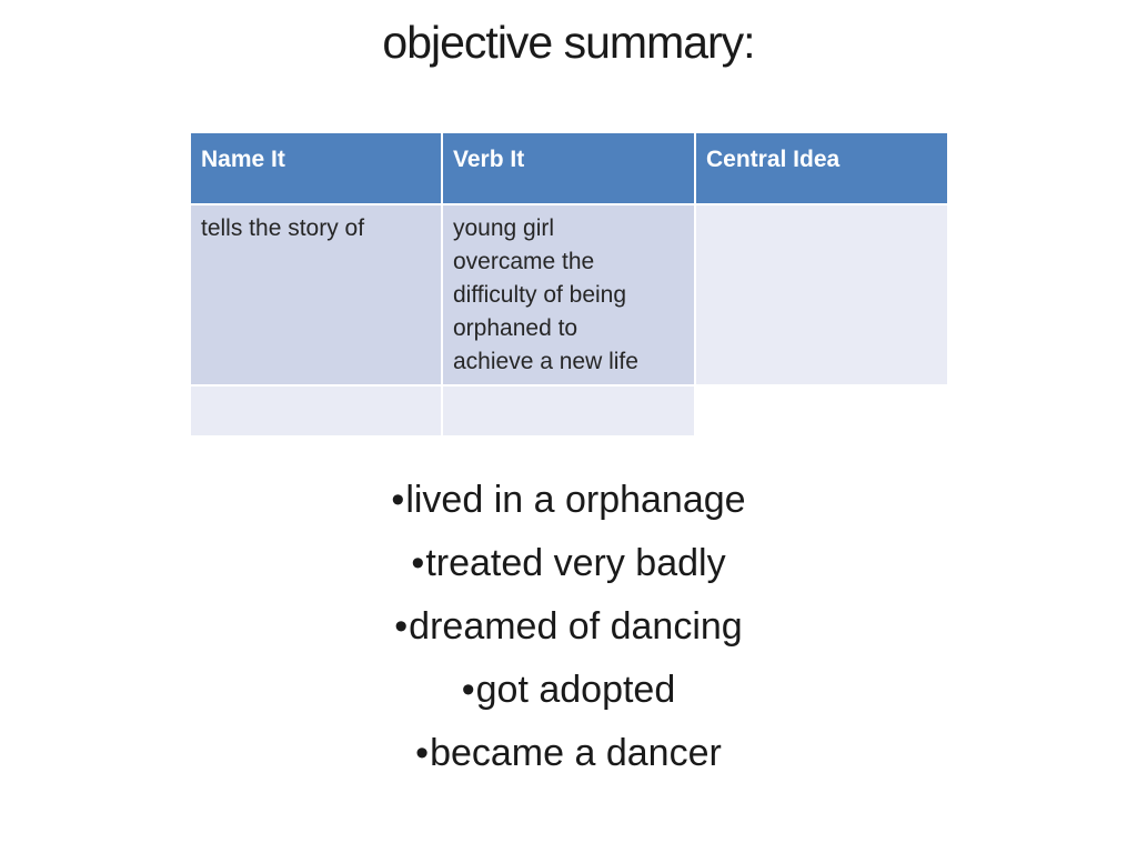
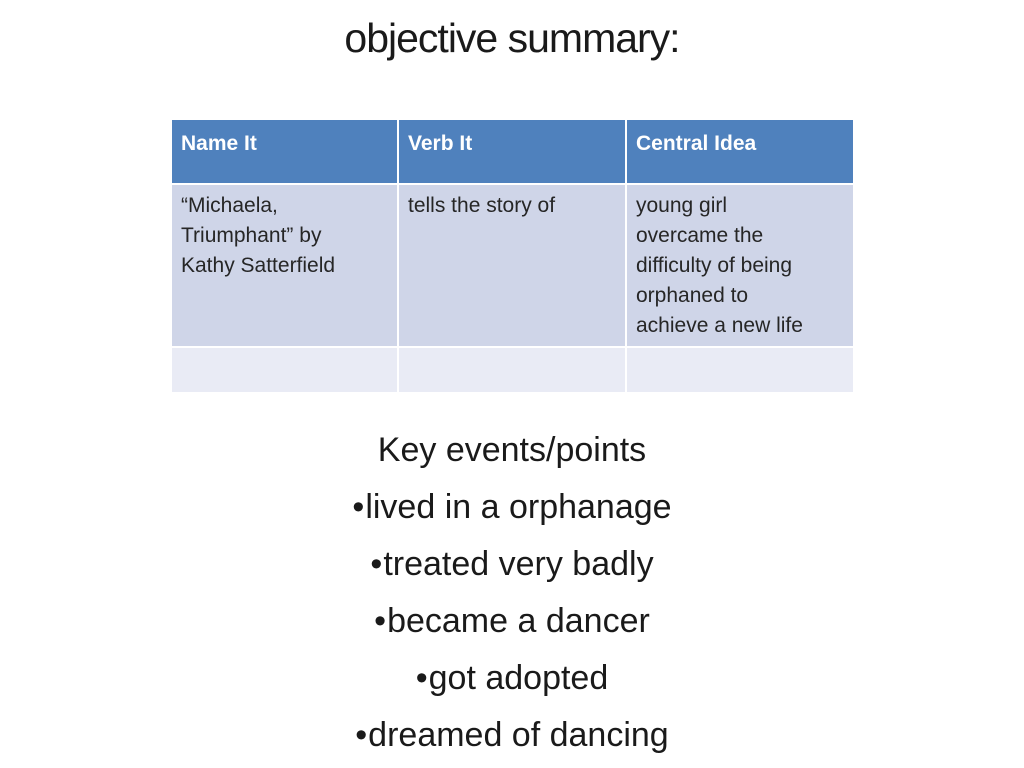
  objective summary:
  Name It
  Verb It
  Central Idea
+ “Michaela,
+ Triumphant” by
+ Kathy Satterfield
  tells the story of
  young girl
  overcame the
  difficulty of being
  orphaned to
  achieve a new life
+ Key events/points
  •lived in a orphanage
  •treated very badly
- •dreamed of dancing
+ •became a dancer
  •got adopted
- •became a dancer
+ •dreamed of dancing
